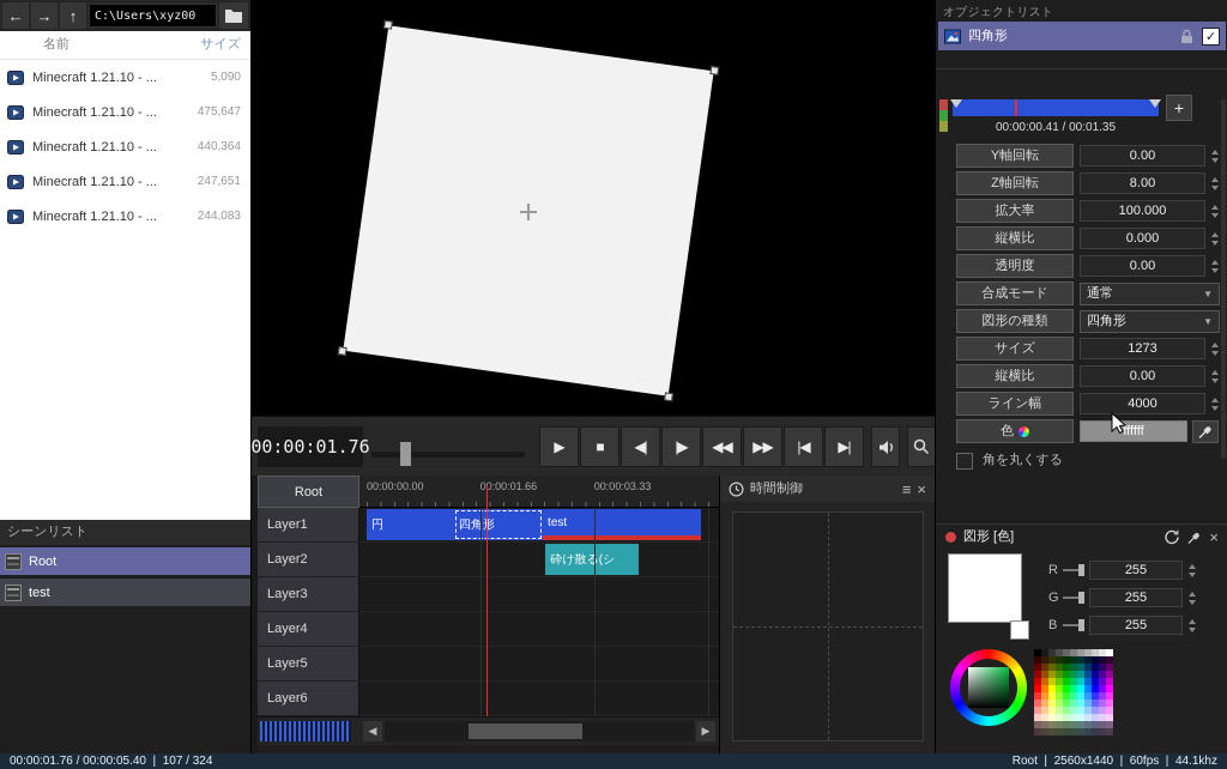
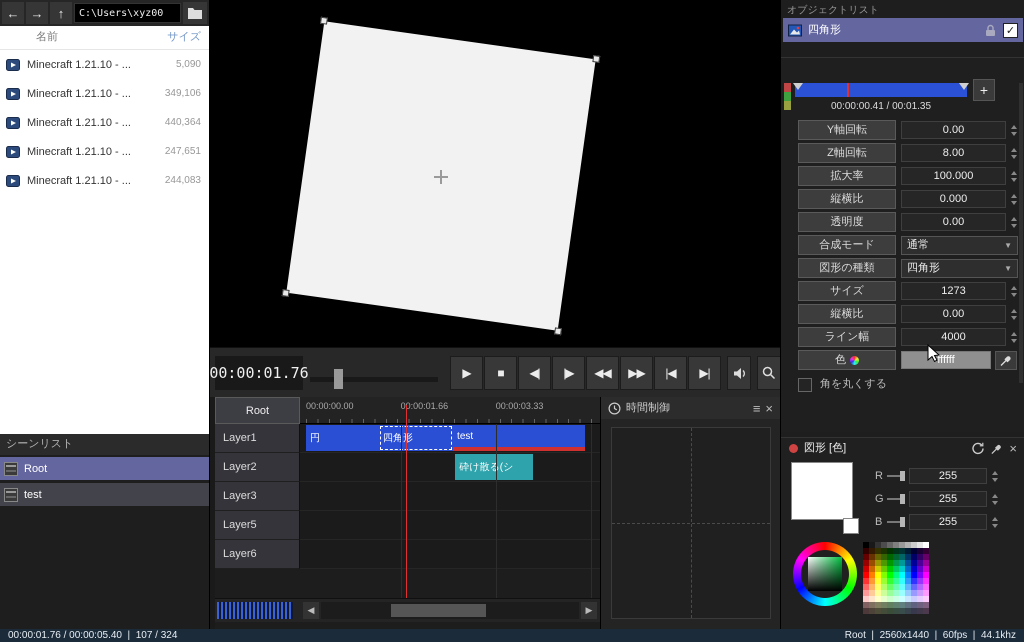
  ←
  →
  ↑
  C:\Users\xyz00
  名前
  サイズ
  Minecraft 1.21.10 - ...
  5,090
  Minecraft 1.21.10 - ...
- 475,647
+ 349,106
  Minecraft 1.21.10 - ...
  440,364
  Minecraft 1.21.10 - ...
  247,651
  Minecraft 1.21.10 - ...
  244,083
  シーンリスト
  Root
  test
  00:00:01.76
  ▶
  ■
  ◀|
  |▶
  ◀◀
  ▶▶
  |◀
  ▶|
  Root
  00:00:00.00
  00:00:01.66
  00:00:03.33
  Layer1
  円
  四角形
  test
  Layer2
  砕け散る(シ
  Layer3
- Layer4
  Layer5
  Layer6
  ◀
  ▶
  時間制御
  ≡
  ×
  オブジェクトリスト
  四角形
  ✓
  +
  00:00:00.41 / 00:01.35
  Y軸回転
  0.00
  Z軸回転
  8.00
  拡大率
  100.000
  縦横比
  0.000
  透明度
  0.00
  合成モード
  通常
  ▼
  図形の種類
  四角形
  ▼
  サイズ
  1273
  縦横比
  0.00
  ライン幅
  4000
  色
  ffffff
  角を丸くする
  図形 [色]
  ×
  R
  255
  G
  255
  B
  255
  00:00:01.76 / 00:00:05.40 | 107 / 324
  Root | 2560x1440 | 60fps | 44.1khz
